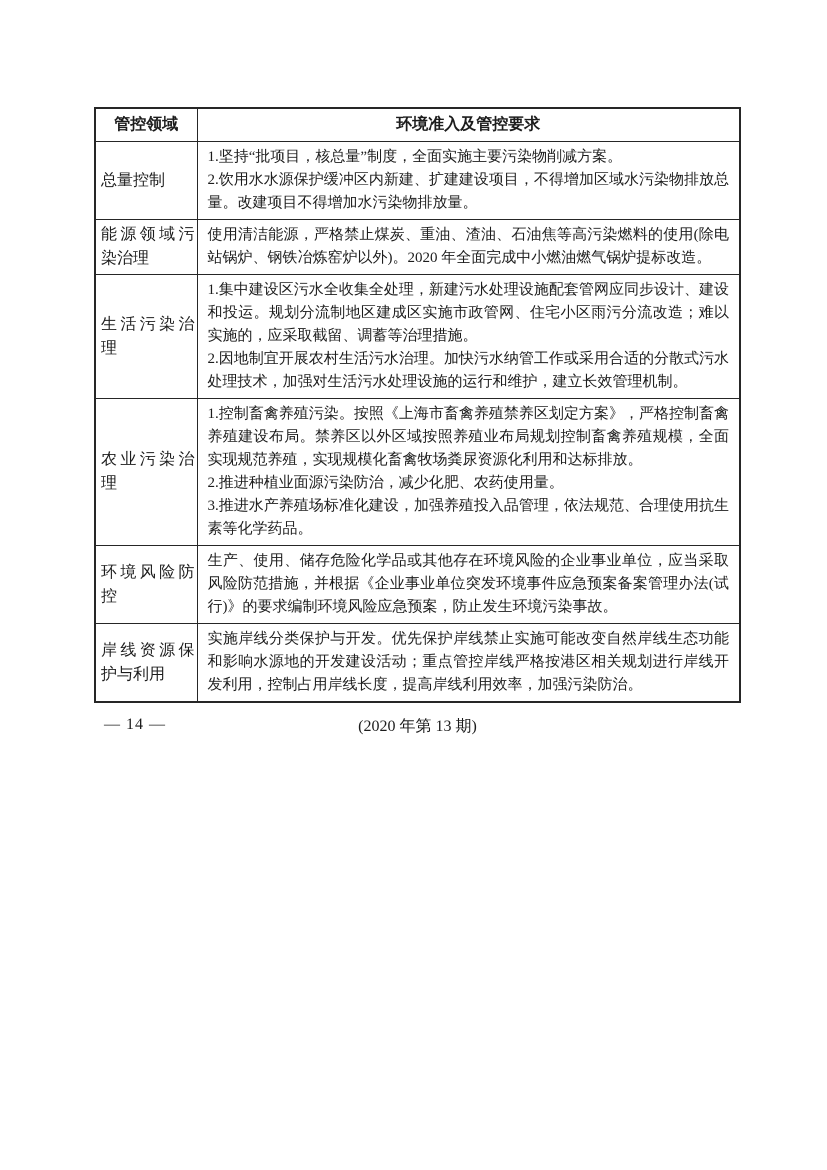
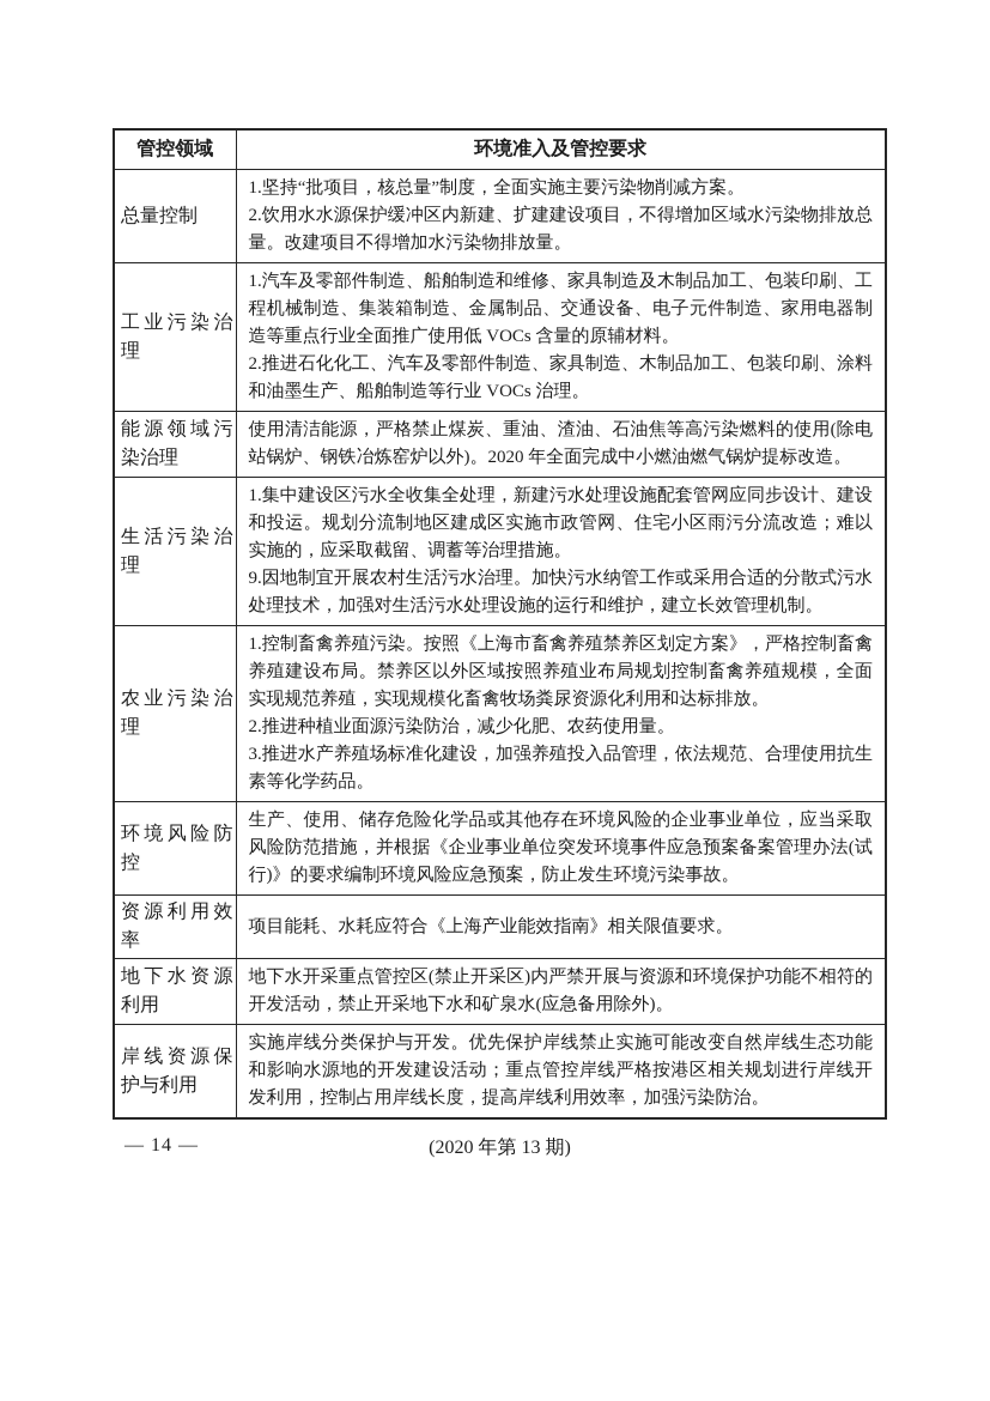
  管控领域	环境准入及管控要求
  总量控制	1.坚持“批项目，核总量”制度，全面实施主要污染物削减方案。 2.饮用水水源保护缓冲区内新建、扩建建设项目，不得增加区域水污染物排放总量。改建项目不得增加水污染物排放量。
+ 工业污染治理	1.汽车及零部件制造、船舶制造和维修、家具制造及木制品加工、包装印刷、工程机械制造、集装箱制造、金属制品、交通设备、电子元件制造、家用电器制造等重点行业全面推广使用低 VOCs 含量的原辅材料。 2.推进石化化工、汽车及零部件制造、家具制造、木制品加工、包装印刷、涂料和油墨生产、船舶制造等行业 VOCs 治理。
  能源领域污染治理	使用清洁能源，严格禁止煤炭、重油、渣油、石油焦等高污染燃料的使用(除电站锅炉、钢铁冶炼窑炉以外)。2020 年全面完成中小燃油燃气锅炉提标改造。
- 生活污染治理	1.集中建设区污水全收集全处理，新建污水处理设施配套管网应同步设计、建设和投运。规划分流制地区建成区实施市政管网、住宅小区雨污分流改造；难以实施的，应采取截留、调蓄等治理措施。 2.因地制宜开展农村生活污水治理。加快污水纳管工作或采用合适的分散式污水处理技术，加强对生活污水处理设施的运行和维护，建立长效管理机制。
+ 生活污染治理	1.集中建设区污水全收集全处理，新建污水处理设施配套管网应同步设计、建设和投运。规划分流制地区建成区实施市政管网、住宅小区雨污分流改造；难以实施的，应采取截留、调蓄等治理措施。 9.因地制宜开展农村生活污水治理。加快污水纳管工作或采用合适的分散式污水处理技术，加强对生活污水处理设施的运行和维护，建立长效管理机制。
  农业污染治理	1.控制畜禽养殖污染。按照《上海市畜禽养殖禁养区划定方案》，严格控制畜禽养殖建设布局。禁养区以外区域按照养殖业布局规划控制畜禽养殖规模，全面实现规范养殖，实现规模化畜禽牧场粪尿资源化利用和达标排放。 2.推进种植业面源污染防治，减少化肥、农药使用量。 3.推进水产养殖场标准化建设，加强养殖投入品管理，依法规范、合理使用抗生素等化学药品。
  环境风险防控	生产、使用、储存危险化学品或其他存在环境风险的企业事业单位，应当采取风险防范措施，并根据《企业事业单位突发环境事件应急预案备案管理办法(试行)》的要求编制环境风险应急预案，防止发生环境污染事故。
+ 资源利用效率	项目能耗、水耗应符合《上海产业能效指南》相关限值要求。
+ 地下水资源利用	地下水开采重点管控区(禁止开采区)内严禁开展与资源和环境保护功能不相符的开发活动，禁止开采地下水和矿泉水(应急备用除外)。
  岸线资源保护与利用	实施岸线分类保护与开发。优先保护岸线禁止实施可能改变自然岸线生态功能和影响水源地的开发建设活动；重点管控岸线严格按港区相关规划进行岸线开发利用，控制占用岸线长度，提高岸线利用效率，加强污染防治。
  — 14 —
  (2020 年第 13 期)
